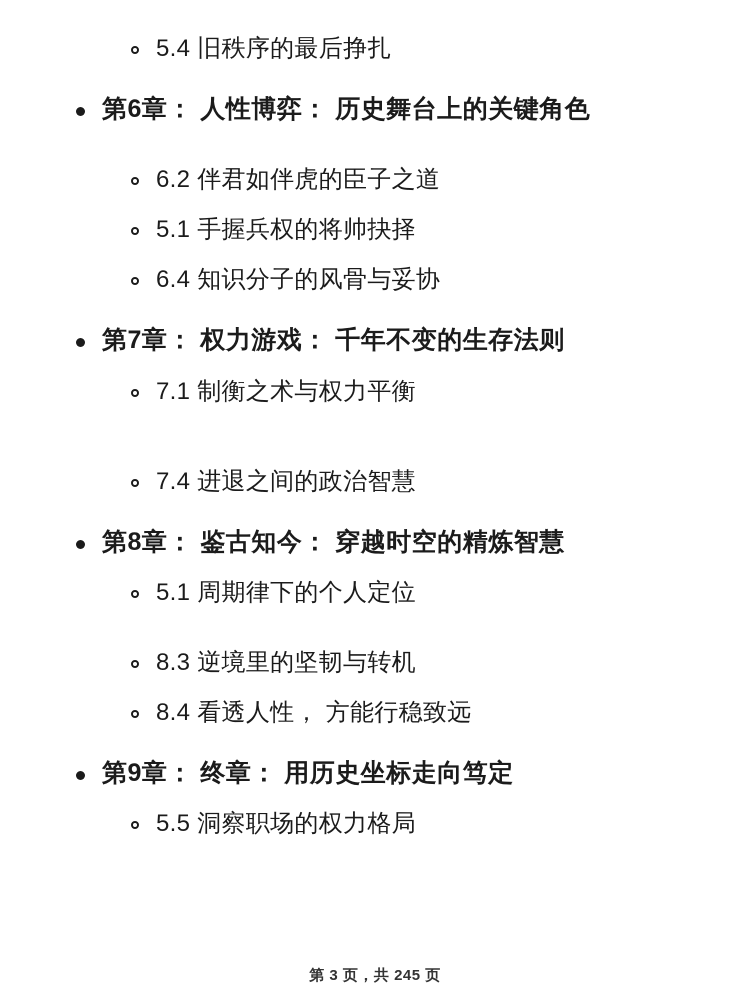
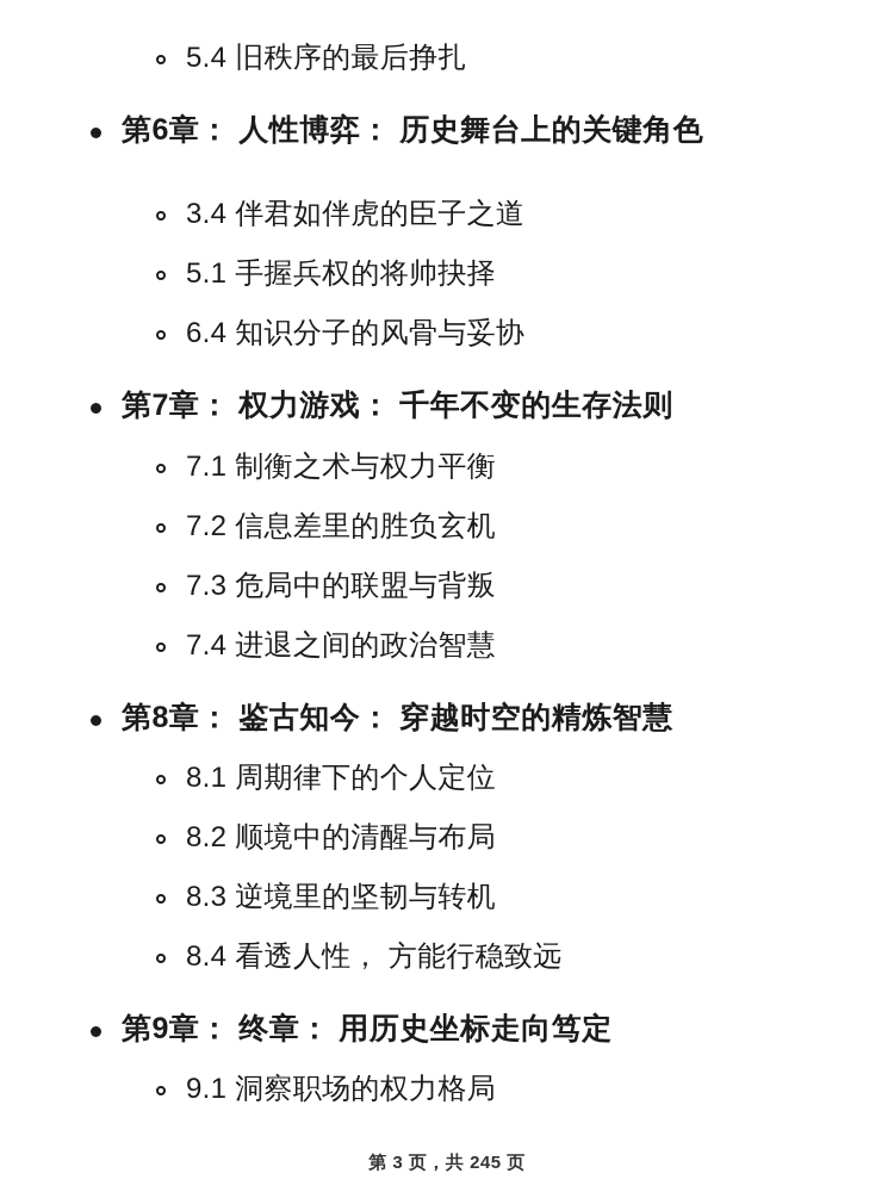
  5.4 旧秩序的最后挣扎
  第6章： 人性博弈： 历史舞台上的关键角色
- 6.2 伴君如伴虎的臣子之道
+ 3.4 伴君如伴虎的臣子之道
  5.1 手握兵权的将帅抉择
  6.4 知识分子的风骨与妥协
  第7章： 权力游戏： 千年不变的生存法则
  7.1 制衡之术与权力平衡
+ 7.2 信息差里的胜负玄机
+ 7.3 危局中的联盟与背叛
  7.4 进退之间的政治智慧
  第8章： 鉴古知今： 穿越时空的精炼智慧
- 5.1 周期律下的个人定位
+ 8.1 周期律下的个人定位
+ 8.2 顺境中的清醒与布局
  8.3 逆境里的坚韧与转机
  8.4 看透人性， 方能行稳致远
  第9章： 终章： 用历史坐标走向笃定
- 5.5 洞察职场的权力格局
+ 9.1 洞察职场的权力格局
  第 3 页，共 245 页
